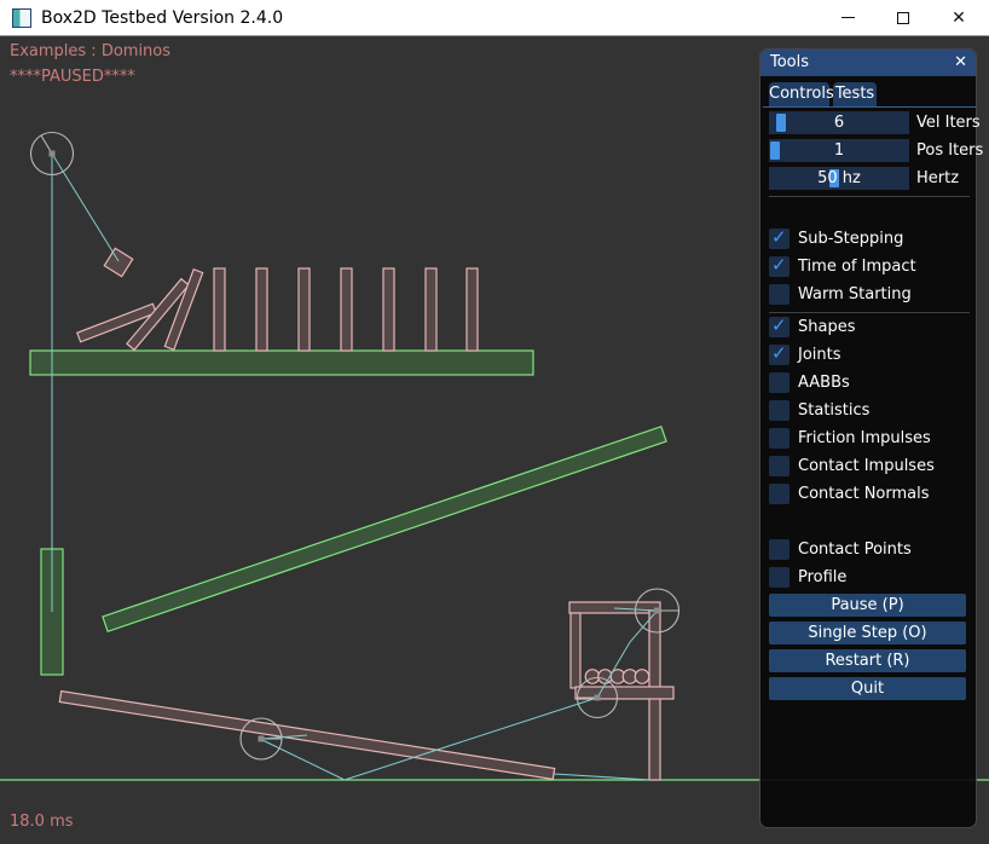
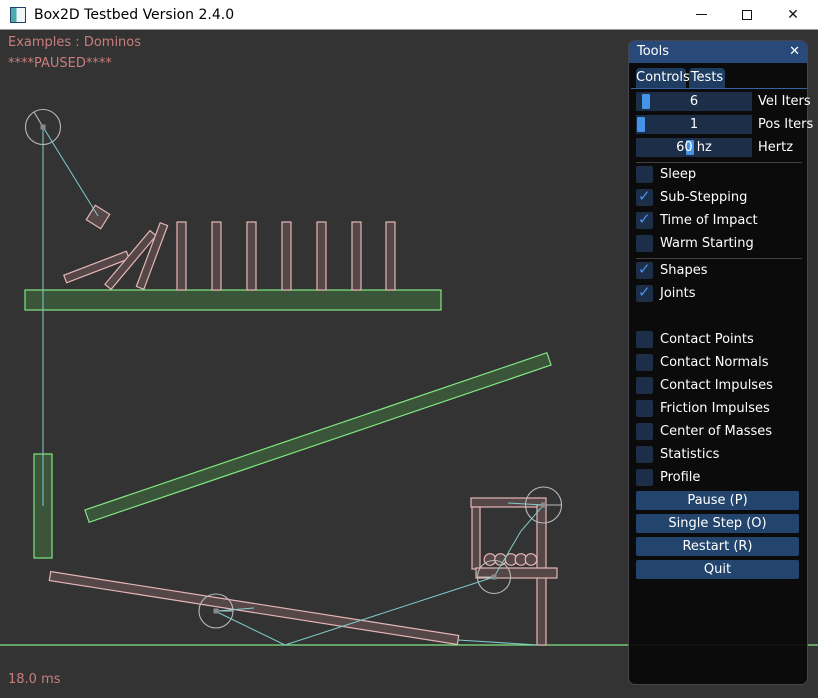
  Examples : Dominos
  ****PAUSED****
  18.0 ms
  Box2D Testbed Version 2.4.0
  ✕
  Tools
  ✕
  Controls
  Tests
  6
  Vel Iters
  1
  Pos Iters
- 50 hz
+ 60 hz
  Hertz
+ Sleep
  Sub-Stepping
  Time of Impact
  Warm Starting
  Shapes
  Joints
- AABBs
- Statistics
+ Contact Points
- Friction Impulses
+ Contact Normals
  Contact Impulses
- Contact Normals
+ Friction Impulses
+ Center of Masses
- Contact Points
+ Statistics
  Profile
  Pause (P)
  Single Step (O)
  Restart (R)
  Quit
